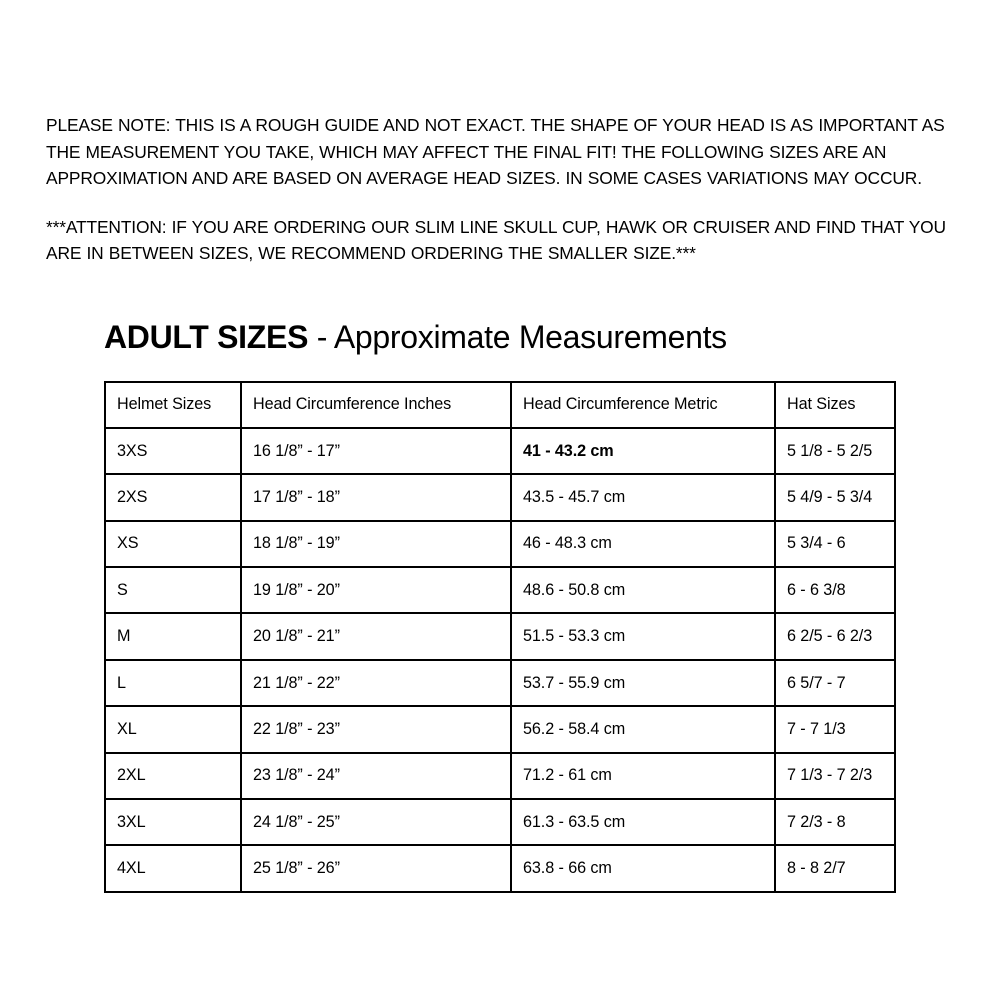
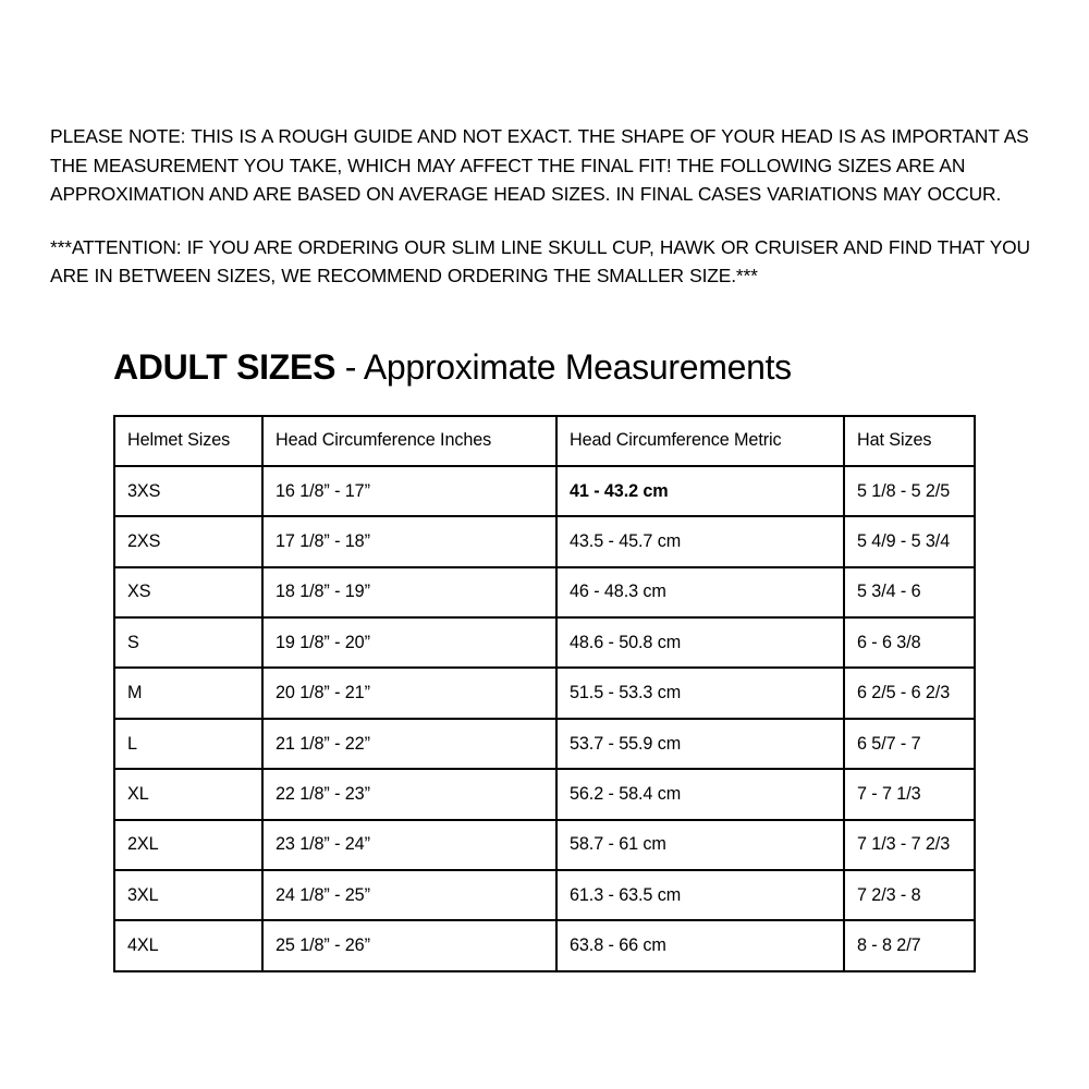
- PLEASE NOTE: THIS IS A ROUGH GUIDE AND NOT EXACT. THE SHAPE OF YOUR HEAD IS AS IMPORTANT AS THE MEASUREMENT YOU TAKE, WHICH MAY AFFECT THE FINAL FIT! THE FOLLOWING SIZES ARE AN APPROXIMATION AND ARE BASED ON AVERAGE HEAD SIZES. IN SOME CASES VARIATIONS MAY OCCUR.
+ PLEASE NOTE: THIS IS A ROUGH GUIDE AND NOT EXACT. THE SHAPE OF YOUR HEAD IS AS IMPORTANT AS THE MEASUREMENT YOU TAKE, WHICH MAY AFFECT THE FINAL FIT! THE FOLLOWING SIZES ARE AN APPROXIMATION AND ARE BASED ON AVERAGE HEAD SIZES. IN FINAL CASES VARIATIONS MAY OCCUR.
  ***ATTENTION: IF YOU ARE ORDERING OUR SLIM LINE SKULL CUP, HAWK OR CRUISER AND FIND THAT YOU ARE IN BETWEEN SIZES, WE RECOMMEND ORDERING THE SMALLER SIZE.***
  ADULT SIZES - Approximate Measurements
  Helmet Sizes	Head Circumference Inches	Head Circumference Metric	Hat Sizes
  3XS	16 1/8” - 17”	41 - 43.2 cm	5 1/8 - 5 2/5
  2XS	17 1/8” - 18”	43.5 - 45.7 cm	5 4/9 - 5 3/4
  XS	18 1/8” - 19”	46 - 48.3 cm	5 3/4 - 6
  S	19 1/8” - 20”	48.6 - 50.8 cm	6 - 6 3/8
  M	20 1/8” - 21”	51.5 - 53.3 cm	6 2/5 - 6 2/3
  L	21 1/8” - 22”	53.7 - 55.9 cm	6 5/7 - 7
  XL	22 1/8” - 23”	56.2 - 58.4 cm	7 - 7 1/3
- 2XL	23 1/8” - 24”	71.2 - 61 cm	7 1/3 - 7 2/3
+ 2XL	23 1/8” - 24”	58.7 - 61 cm	7 1/3 - 7 2/3
  3XL	24 1/8” - 25”	61.3 - 63.5 cm	7 2/3 - 8
  4XL	25 1/8” - 26”	63.8 - 66 cm	8 - 8 2/7
